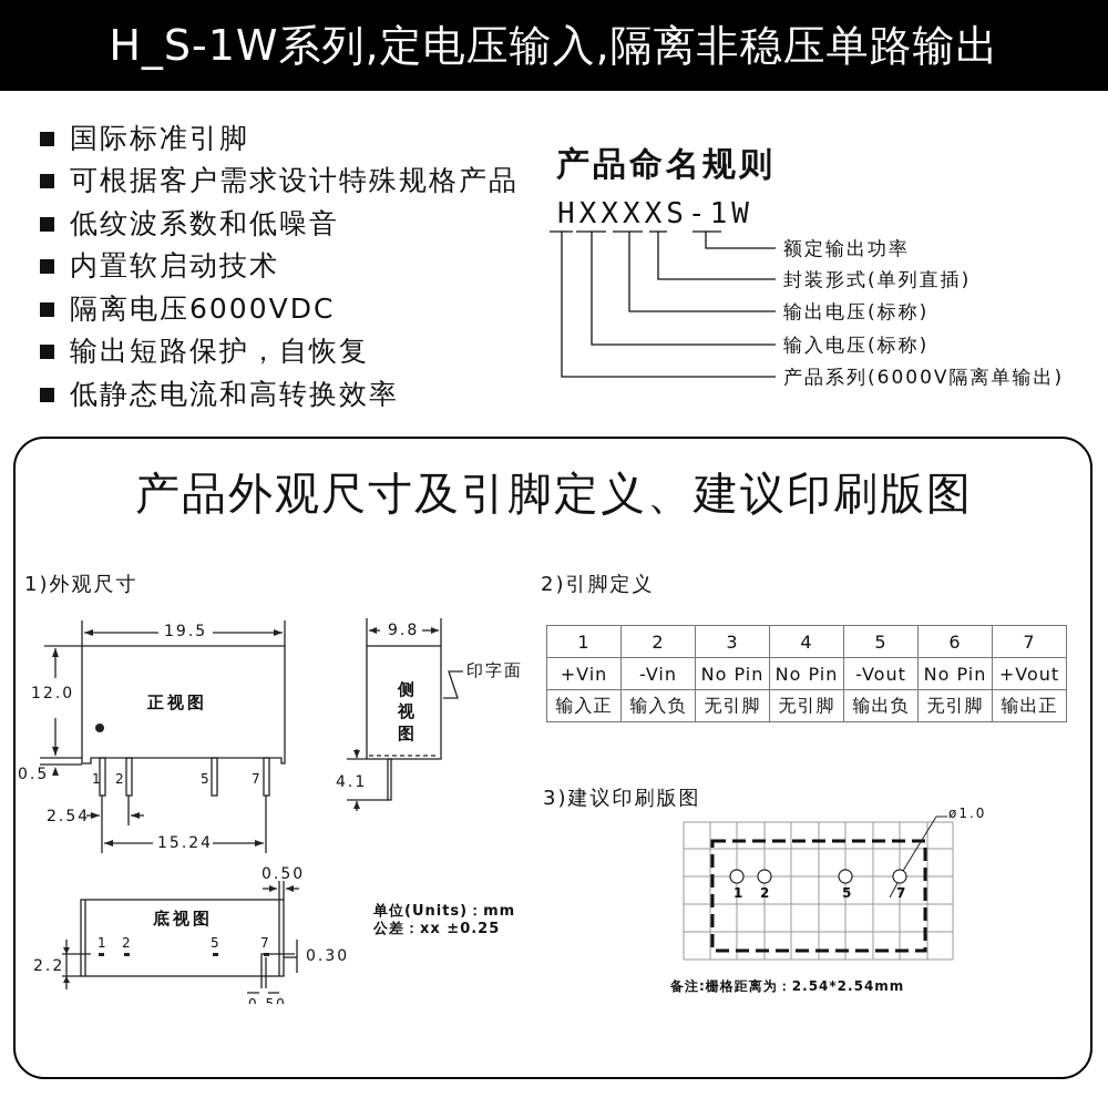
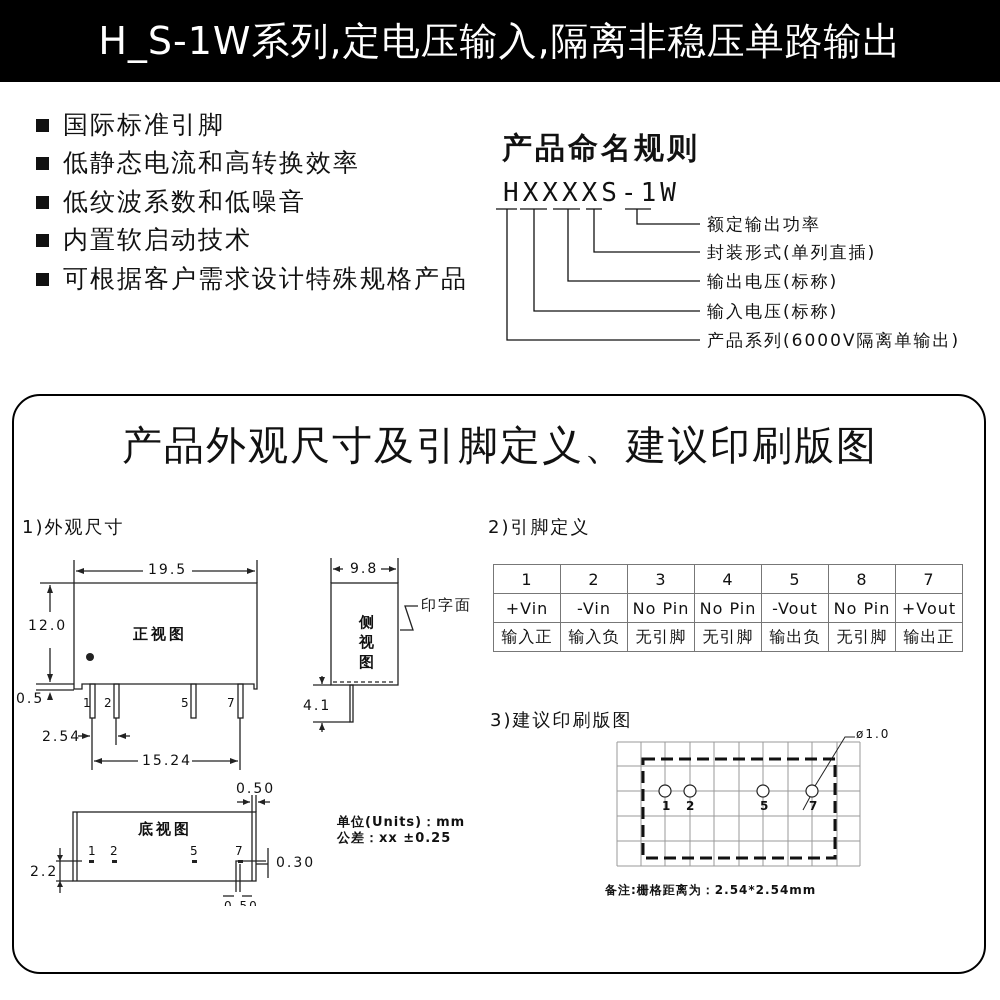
  H_S-1W系列,定电压输入,隔离非稳压单路输出
  国际标准引脚
- 可根据客户需求设计特殊规格产品
+ 低静态电流和高转换效率
  低纹波系数和低噪音
  内置软启动技术
- 隔离电压6000VDC
- 输出短路保护，自恢复
- 低静态电流和高转换效率
+ 可根据客户需求设计特殊规格产品
  产品命名规则
  HXXXXS-1W
  额定输出功率
  封装形式(单列直插)
  输出电压(标称)
  输入电压(标称)
  产品系列(6000V隔离单输出)
  产品外观尺寸及引脚定义、建议印刷版图
  1)外观尺寸
  19.5
  12.0
  0.5
  2.54
  15.24
  正视图
  1
  2
  5
  7
  9.8
  4.1
  侧视图
  印字面
  0.50
  0.30
  2.2
  底视图
  1
  2
  5
  7
  单位(Units)：mm
  公差：xx ±0.25
  2)引脚定义
- 1	2	3	4	5	6	7
+ 1	2	3	4	5	8	7
  +Vin	-Vin	No Pin	No Pin	-Vout	No Pin	+Vout
  输入正	输入负	无引脚	无引脚	输出负	无引脚	输出正
  3)建议印刷版图
  ø1.0
  1
  2
  5
  7
  备注:栅格距离为：2.54*2.54mm
